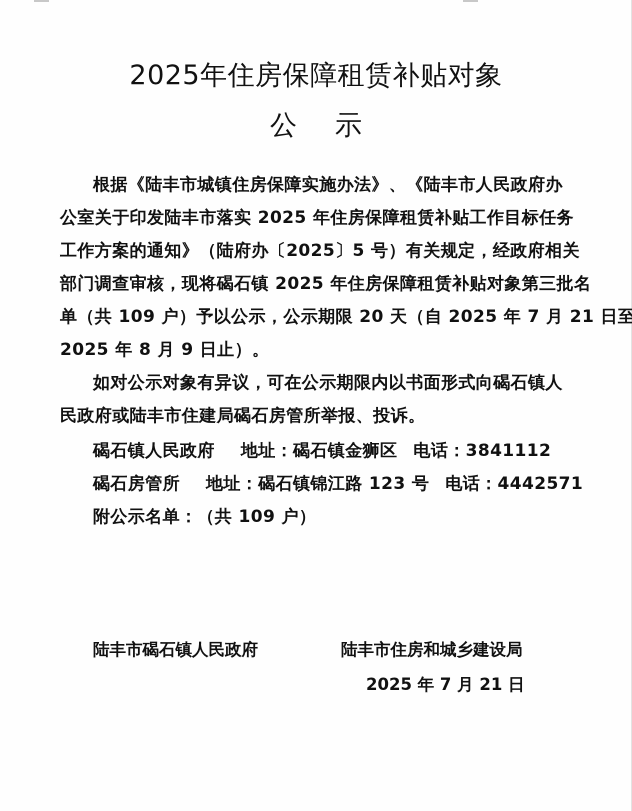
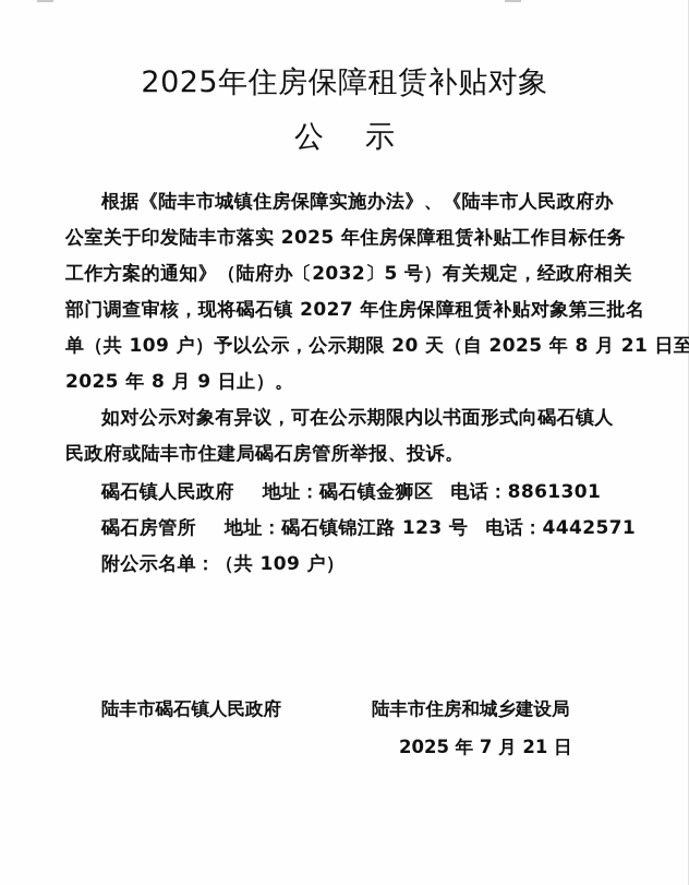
  2025年住房保障租赁补贴对象
  公示
  根据《陆丰市城镇住房保障实施办法》、《陆丰市人民政府办
  公室关于印发陆丰市落实 2025 年住房保障租赁补贴工作目标任务
- 工作方案的通知》（陆府办〔2025〕5 号）有关规定，经政府相关
+ 工作方案的通知》（陆府办〔2032〕5 号）有关规定，经政府相关
- 部门调查审核，现将碣石镇 2025 年住房保障租赁补贴对象第三批名
+ 部门调查审核，现将碣石镇 2027 年住房保障租赁补贴对象第三批名
- 单（共 109 户）予以公示，公示期限 20 天（自 2025 年 7 月 21 日至
+ 单（共 109 户）予以公示，公示期限 20 天（自 2025 年 8 月 21 日至
  2025 年 8 月 9 日止）。
  如对公示对象有异议，可在公示期限内以书面形式向碣石镇人
  民政府或陆丰市住建局碣石房管所举报、投诉。
- 碣石镇人民政府 地址：碣石镇金狮区 电话：3841112
+ 碣石镇人民政府 地址：碣石镇金狮区 电话：8861301
  碣石房管所 地址：碣石镇锦江路 123 号 电话：4442571
  附公示名单：（共 109 户）
  陆丰市碣石镇人民政府
  陆丰市住房和城乡建设局
  2025 年 7 月 21 日
